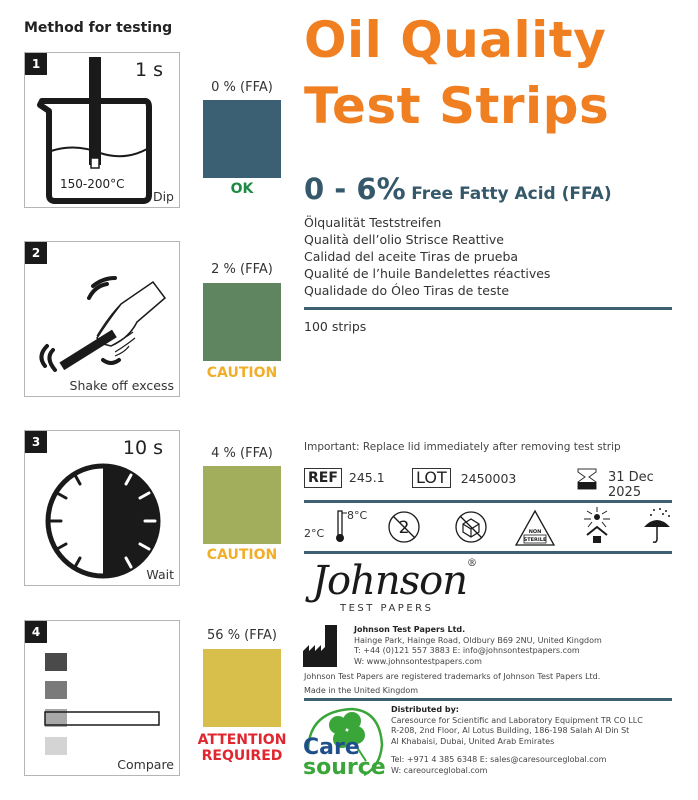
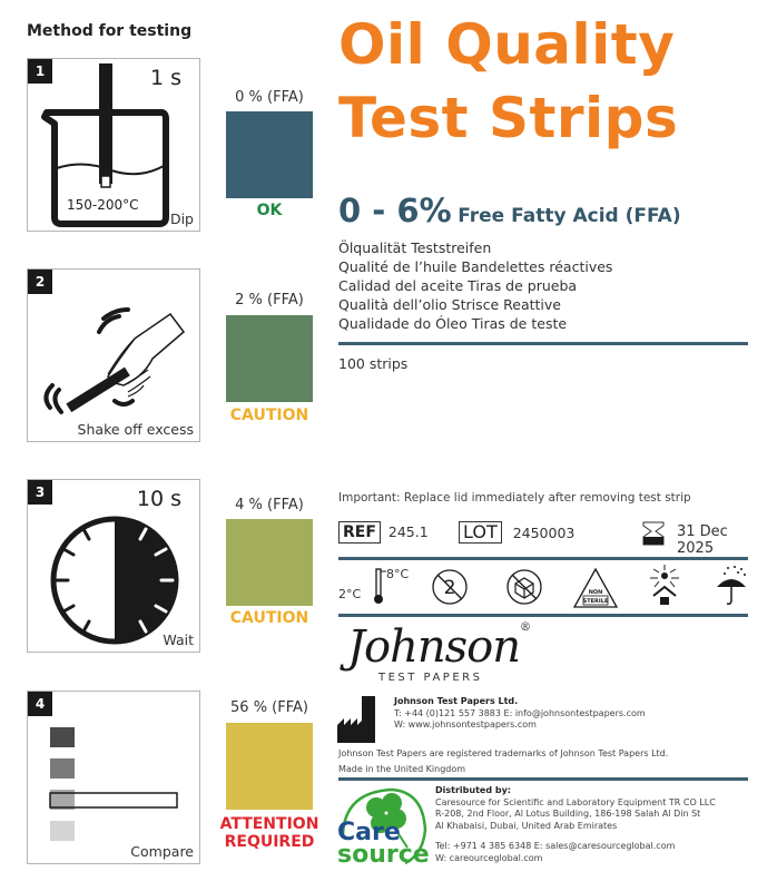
  Method for testing
  1
  1 s
  150-200°C
  Dip
  2
  Shake off excess
  3
  10 s
  Wait
  4
  Compare
  0 % (FFA)
  OK
  2 % (FFA)
  CAUTION
  4 % (FFA)
  CAUTION
  56 % (FFA)
  ATTENTION
  REQUIRED
  Oil Quality
  Test Strips
  0 - 6% Free Fatty Acid (FFA)
  Ölqualität Teststreifen
- Qualità dell’olio Strisce Reattive
+ Qualité de l’huile Bandelettes réactives
  Calidad del aceite Tiras de prueba
- Qualité de l’huile Bandelettes réactives
+ Qualità dell’olio Strisce Reattive
  Qualidade do Óleo Tiras de teste
  100 strips
  Important: Replace lid immediately after removing test strip
  REF 245.1
  LOT 2450003
  31 Dec 2025
  2°C
  8°C
  2
  Johnson®
  TEST PAPERS
  Johnson Test Papers Ltd.
- Hainge Park, Hainge Road, Oldbury B69 2NU, United Kingdom
  T: +44 (0)121 557 3883 E: info@johnsontestpapers.com
  W: www.johnsontestpapers.com
  Johnson Test Papers are registered trademarks of Johnson Test Papers Ltd.
  Made in the United Kingdom
  Care
  source
  Distributed by:
  Caresource for Scientific and Laboratory Equipment TR CO LLC
  R-208, 2nd Floor, Al Lotus Building, 186-198 Salah Al Din St
  Al Khabaisi, Dubai, United Arab Emirates
  Tel: +971 4 385 6348 E: sales@caresourceglobal.com
  W: careourceglobal.com
